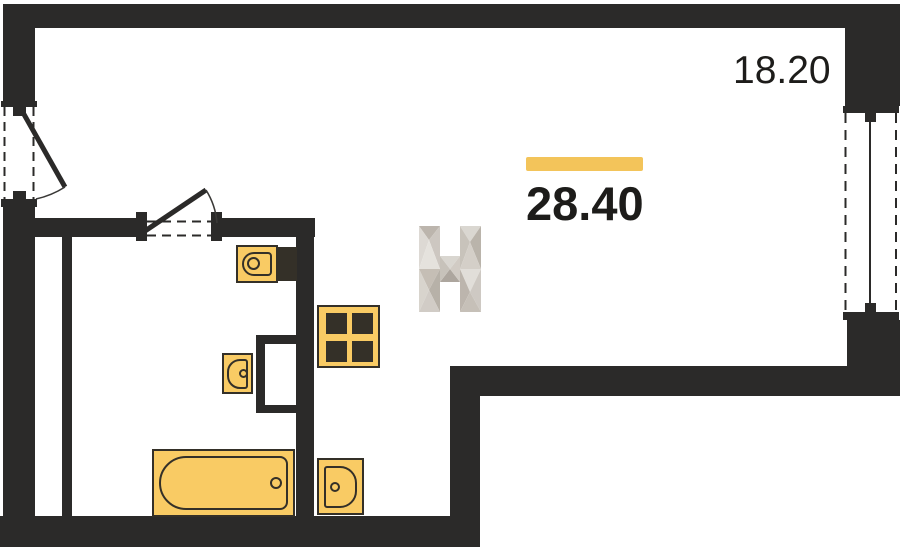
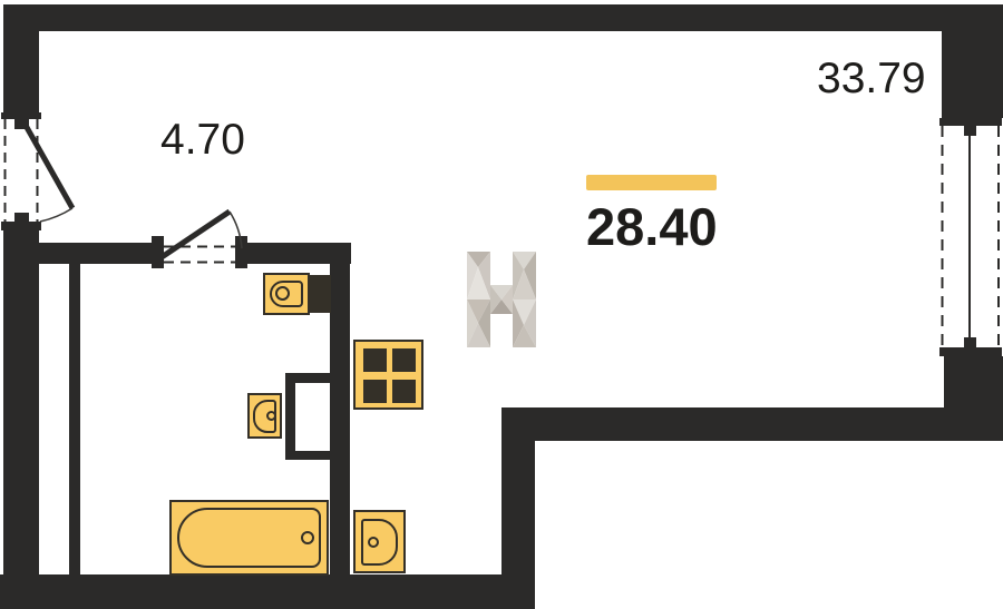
+ 4.70
- 18.20
+ 33.79
  28.40
